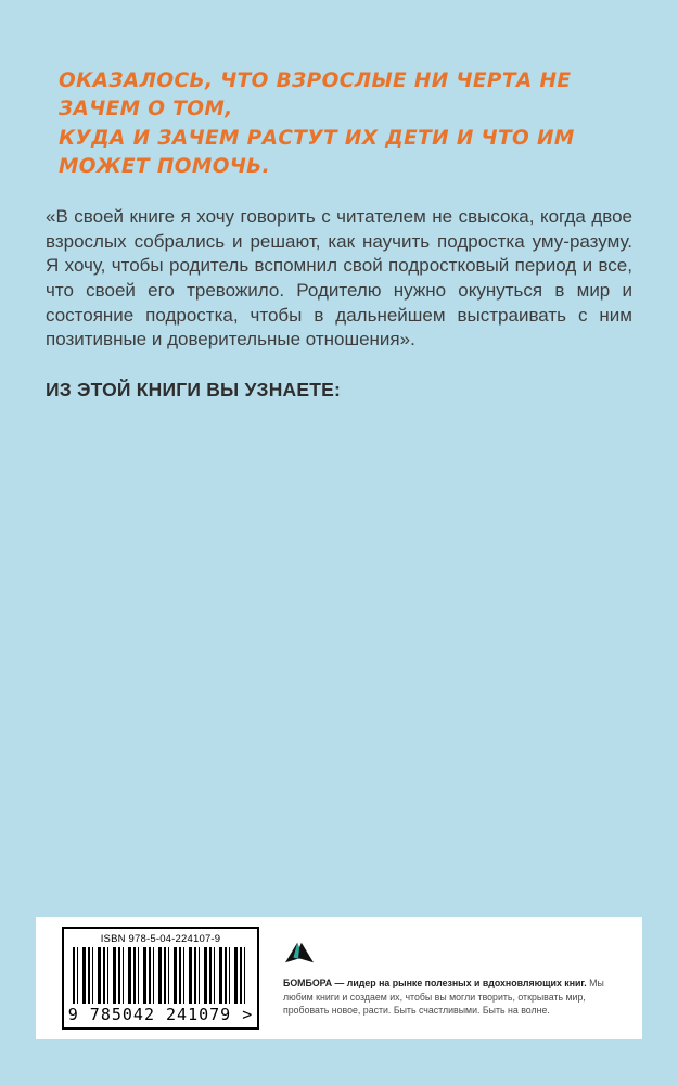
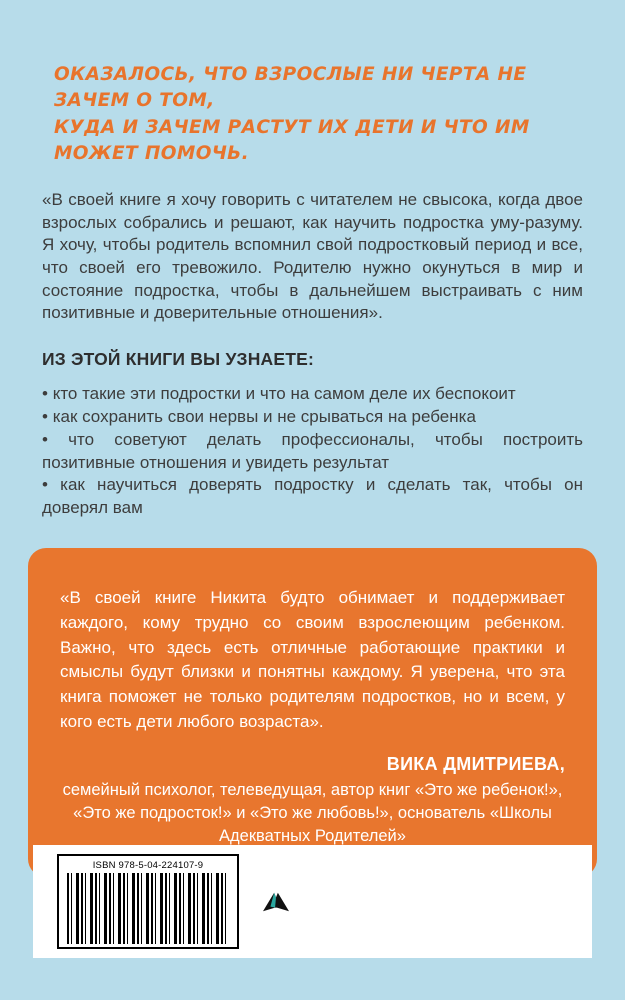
  ОКАЗАЛОСЬ, ЧТО ВЗРОСЛЫЕ НИ ЧЕРТА НЕ ЗАЧЕМ О ТОМ,
  КУДА И ЗАЧЕМ РАСТУТ ИХ ДЕТИ И ЧТО ИМ МОЖЕТ ПОМОЧЬ.
  «В своей книге я хочу говорить с читателем не свысока, когда двое взрослых собрались и решают, как научить подростка уму-разуму. Я хочу, чтобы родитель вспомнил свой подростковый период и все, что своей его тревожило. Родителю нужно окунуться в мир и состояние подростка, чтобы в дальнейшем выстраивать с ним позитивные и доверительные отношения».
  ИЗ ЭТОЙ КНИГИ ВЫ УЗНАЕТЕ:
+ кто такие эти подростки и что на самом деле их беспокоит
+ как сохранить свои нервы и не срываться на ребенка
+ что советуют делать профессионалы, чтобы построить позитивные отношения и увидеть результат
+ как научиться доверять подростку и сделать так, чтобы он доверял вам
+ «В своей книге Никита будто обнимает и поддерживает каждого, кому трудно со своим взрослеющим ребенком. Важно, что здесь есть отличные работающие практики и смыслы будут близки и понятны каждому. Я уверена, что эта книга поможет не только родителям подростков, но и всем, у кого есть дети любого возраста».
+ ВИКА ДМИТРИЕВА,
+ семейный психолог, телеведущая, автор книг «Это же ребенок!», «Это же подросток!» и «Это же любовь!», основатель «Школы Адекватных Родителей»
  ISBN 978-5-04-224107-9
- 9 785042 241079 >
- БОМБОРА — лидер на рынке полезных и вдохновляющих книг. Мы любим книги и создаем их, чтобы вы могли творить, открывать мир, пробовать новое, расти. Быть счастливыми. Быть на волне.
